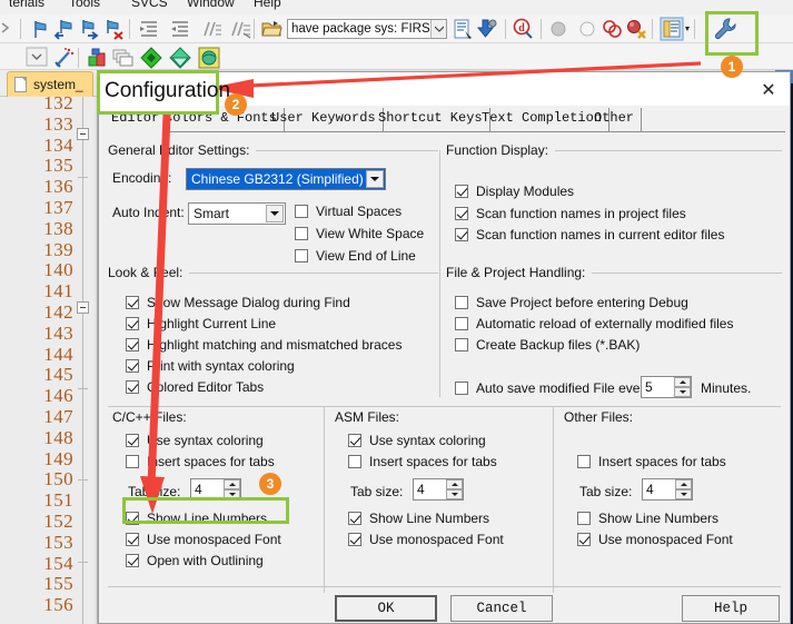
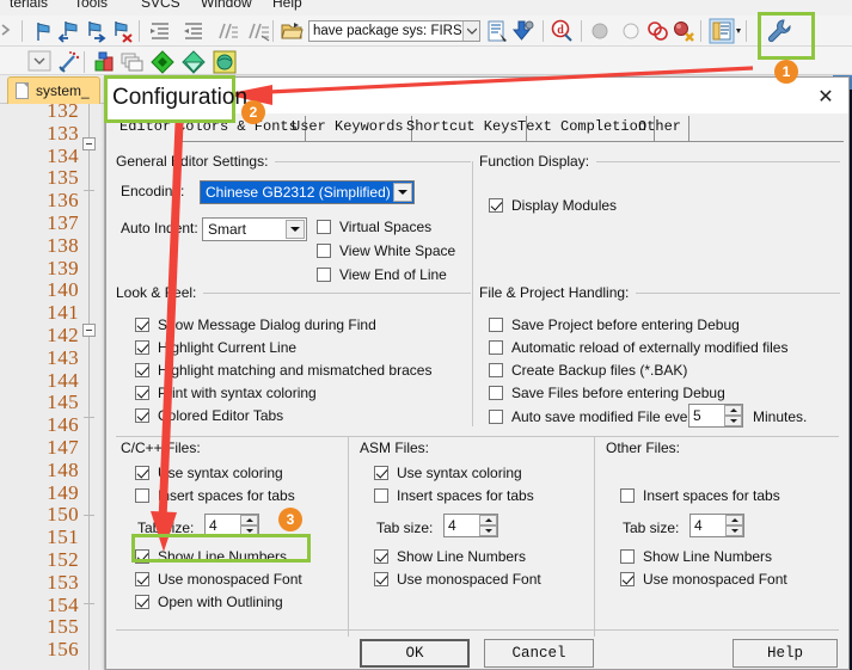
  terials
  Tools
  SVCS
  Window
  Help
  have package sys: FIRS
  d
  system_
  132
  133
  134
  135
  136
  137
  138
  139
  140
  141
  142
  143
  144
  145
  146
  147
  148
  149
  150
  151
  152
  153
  154
  155
  156
  ✕
  Editor
  olors & Fonts
  User Keywords
  Shortcut Keys
  Text Completion
  Other
  Generalditor Settings:
  Encodin:
  Chinese GB2312 (Simplified)
  Auto Indnt:
  Smart
  Virtual Spaces
  View White Space
  View End of Line
  Function Display:
  Display Modules
- Scan function names in project files
- Scan function names in current editor files
  Look &eel:
  Sow Message Dialog during Find
  Hghlight Current Line
  Hghlight matching and mismatched braces
  Pint with syntax coloring
  olored Editor Tabs
  File & Project Handling:
  Save Project before entering Debug
  Automatic reload of externally modified files
  Create Backup files (*.BAK)
+ Save Files before entering Debug
  Auto save modified File eve
  5
  Minutes.
  C/C++ Files:
  se syntax coloring
  sert spaces for tabs
  Taize:
  4
  Show Line Numbers
  Use monospaced Font
  Open with Outlining
  ASM Files:
  Use syntax coloring
  Insert spaces for tabs
  Tab size:
  4
  Show Line Numbers
  Use monospaced Font
  Other Files:
  Insert spaces for tabs
  Tab size:
  4
  Show Line Numbers
  Use monospaced Font
  OK
  Cancel
  Help
  1
  Configuration
  2
  3
